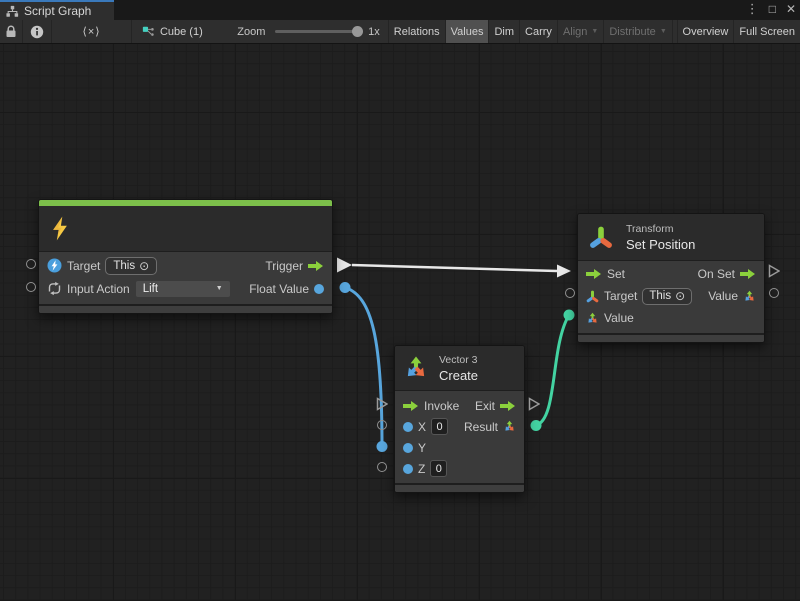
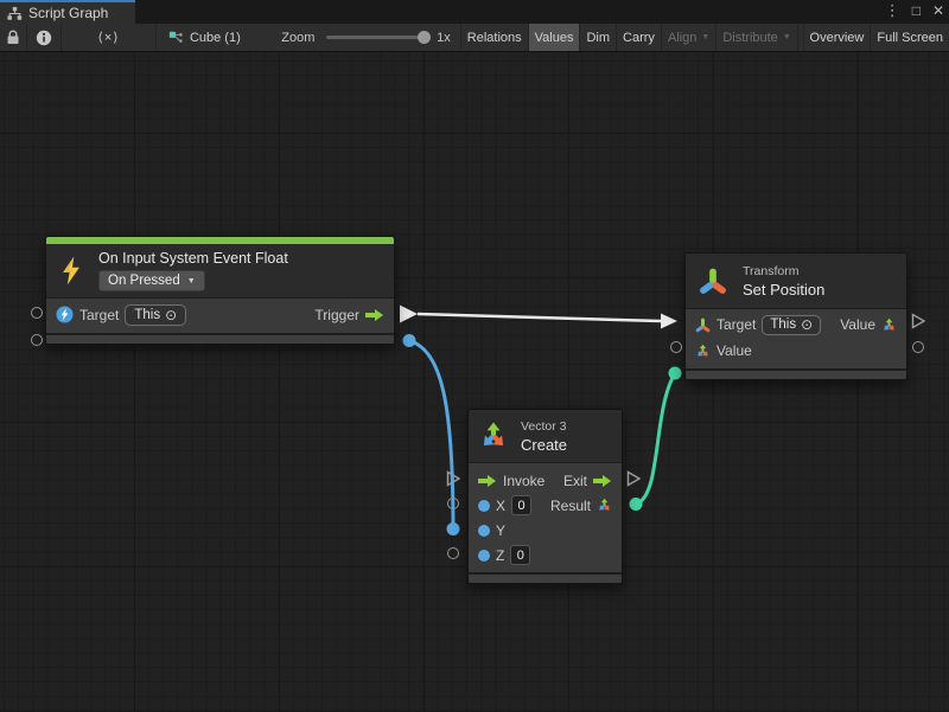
  Script Graph
  ⋮
  □
  ✕
  ⟨×⟩
  Cube (1)
  Zoom
  1x
  Relations
  Values
  Dim
  Carry
  Align
  Distribute
  Overview
  Full Screen
+ On Input System Event Float
+ On Pressed
  Target
  This
  ⊙
  Trigger
- Input Action
- Lift
- Float Value
  Transform
  Set Position
- Set
- On Set
  Target
  This
  ⊙
  Value
  Value
  Vector 3
  Create
  Invoke
  Exit
  X
  0
  Result
  Y
  Z
  0
